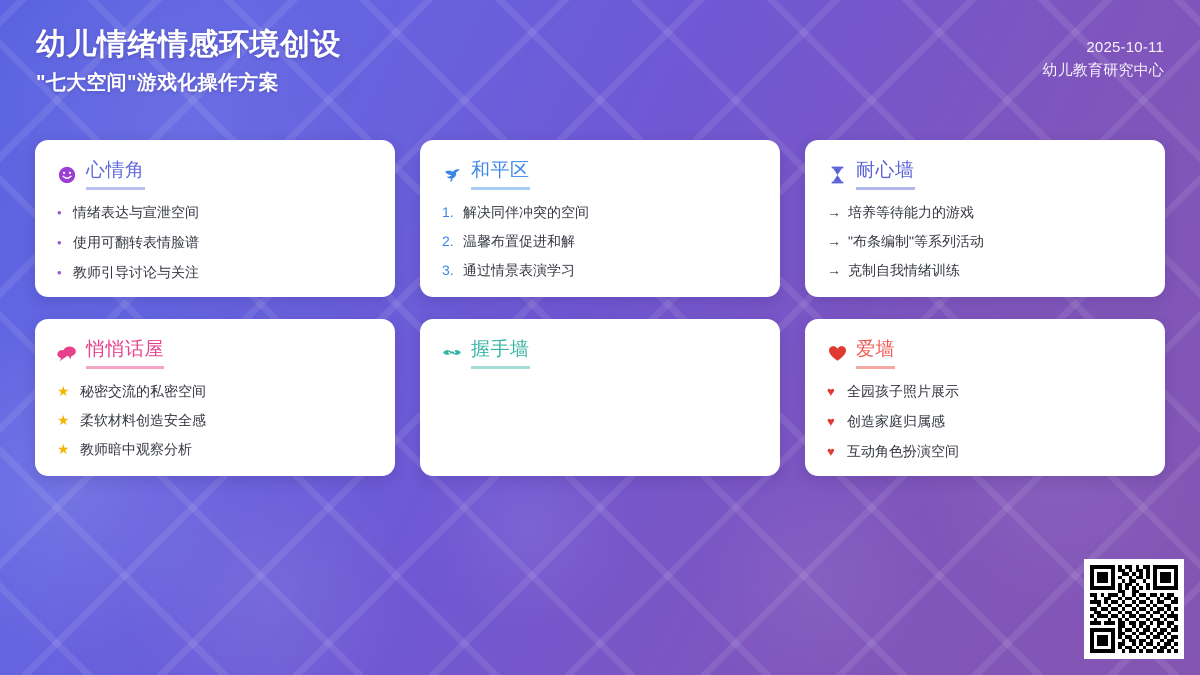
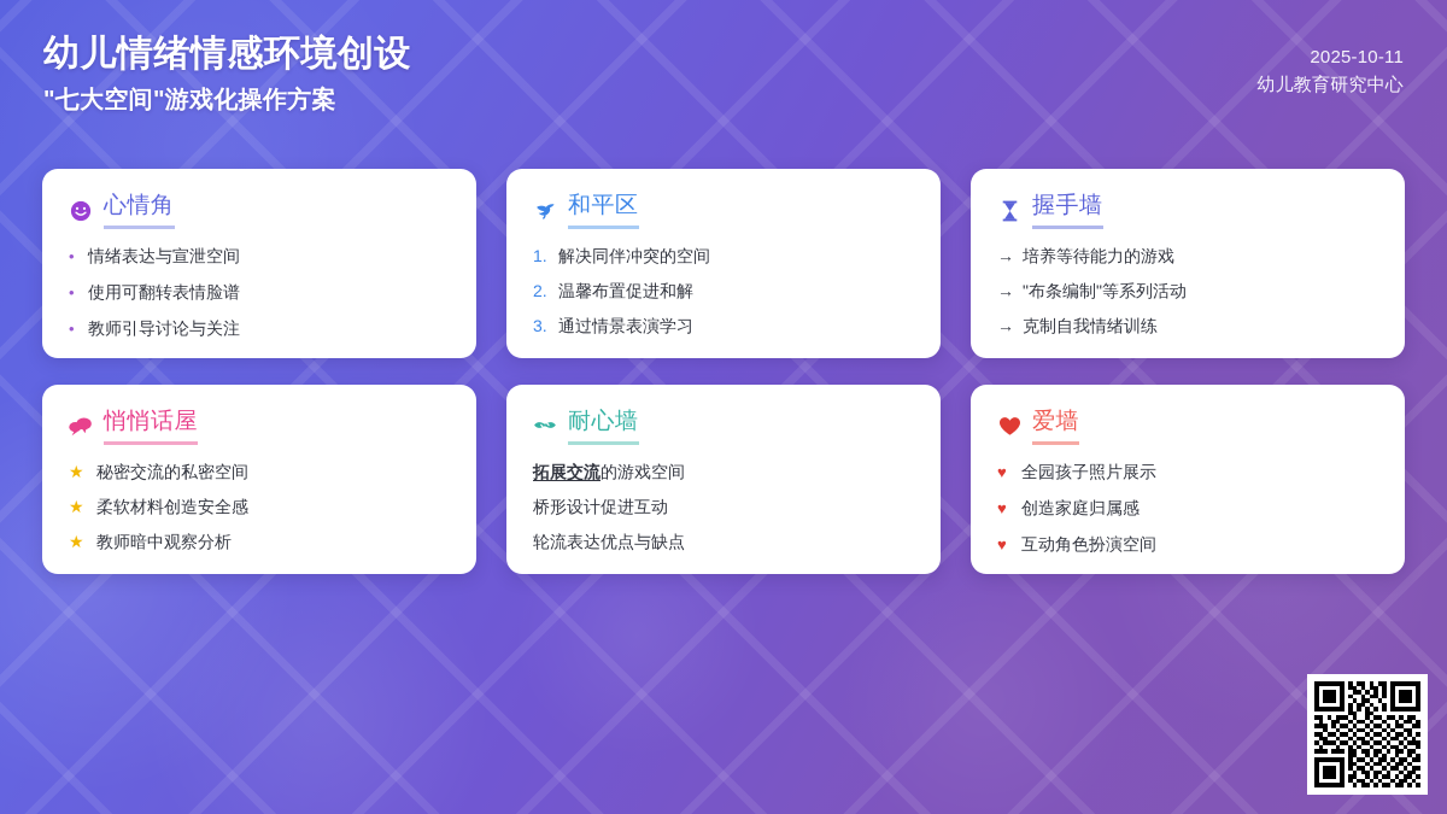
  幼儿情绪情感环境创设
  "七大空间"游戏化操作方案
  2025-10-11
  幼儿教育研究中心
  心情角
  •
  情绪表达与宣泄空间
  •
  使用可翻转表情脸谱
  •
  教师引导讨论与关注
  和平区
  1.
  解决同伴冲突的空间
  2.
  温馨布置促进和解
  3.
  通过情景表演学习
- 耐心墙
+ 握手墙
  →
  培养等待能力的游戏
  →
  "布条编制"等系列活动
  →
  克制自我情绪训练
  悄悄话屋
  ★
  秘密交流的私密空间
  ★
  柔软材料创造安全感
  ★
  教师暗中观察分析
- 握手墙
+ 耐心墙
+ 拓展交流的游戏空间
+ 桥形设计促进互动
+ 轮流表达优点与缺点
  爱墙
  ♥
  全园孩子照片展示
  ♥
  创造家庭归属感
  ♥
  互动角色扮演空间
